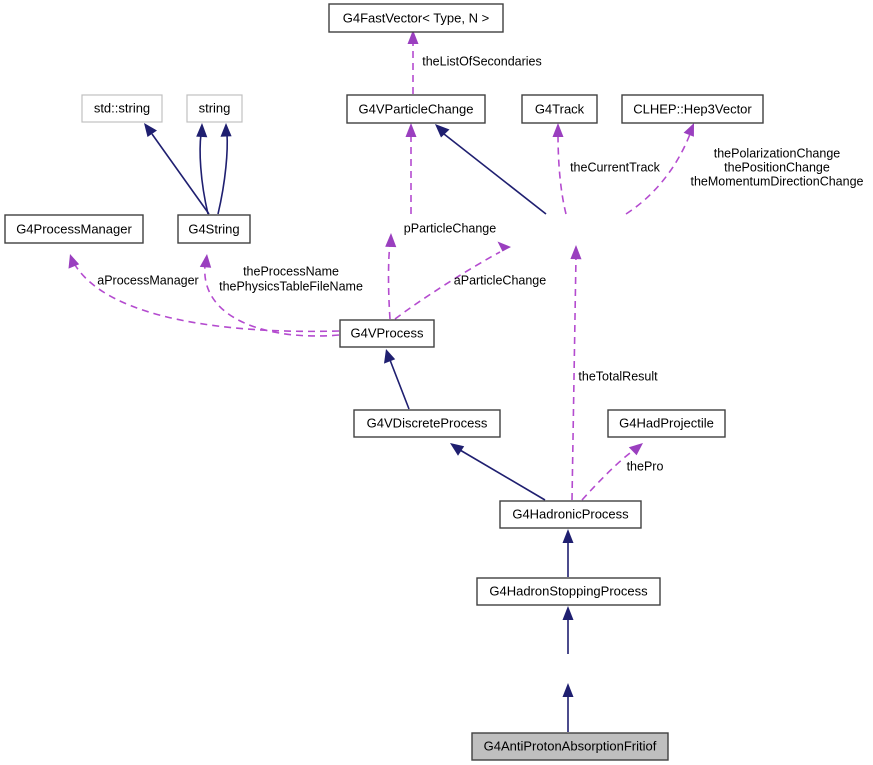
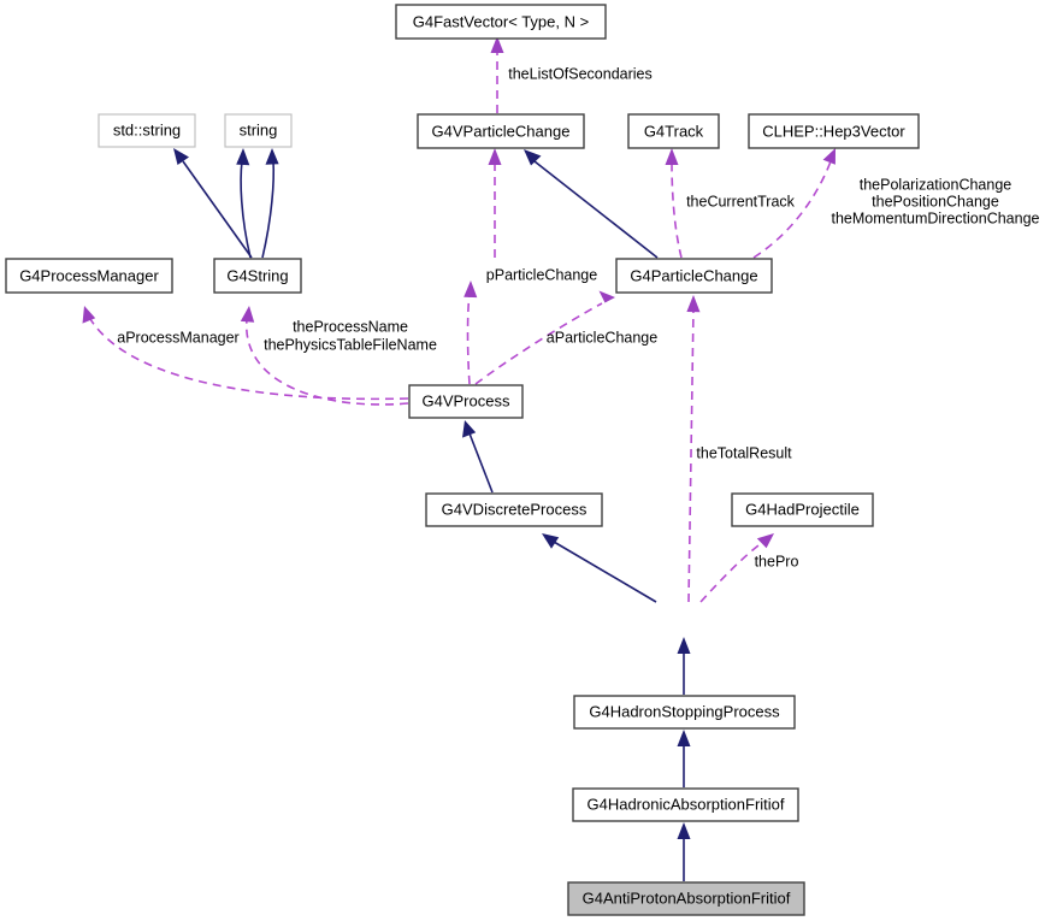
  G4FastVector< Type, N >
  std::string
  string
  G4VParticleChange
  G4Track
  CLHEP::Hep3Vector
  G4ProcessManager
  G4String
+ G4ParticleChange
  G4VProcess
  G4VDiscreteProcess
  G4HadProjectile
- G4HadronicProcess
  G4HadronStoppingProcess
+ G4HadronicAbsorptionFritiof
  G4AntiProtonAbsorptionFritiof
  theListOfSecondaries
  thePolarizationChange
  thePositionChange
  theMomentumDirectionChange
  theCurrentTrack
  theProcessName
  thePhysicsTableFileName
  aProcessManager
  pParticleChange
  aParticleChange
  theTotalResult
  thePro
